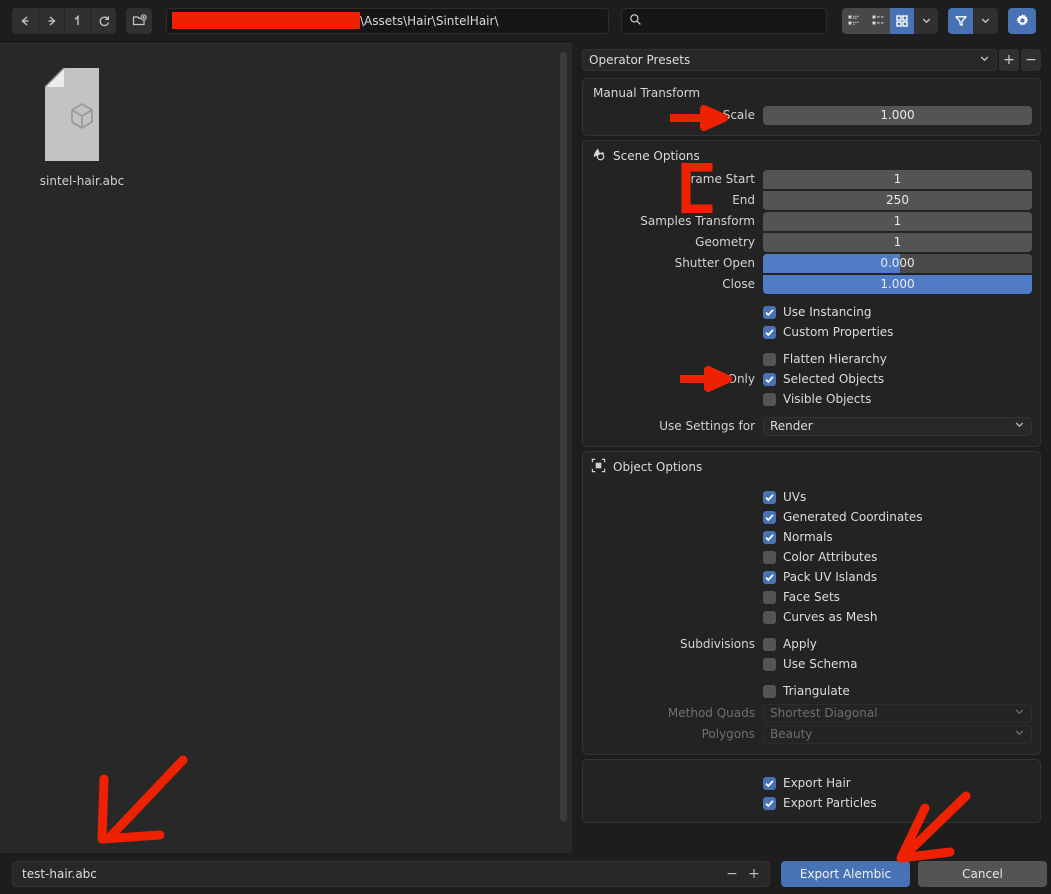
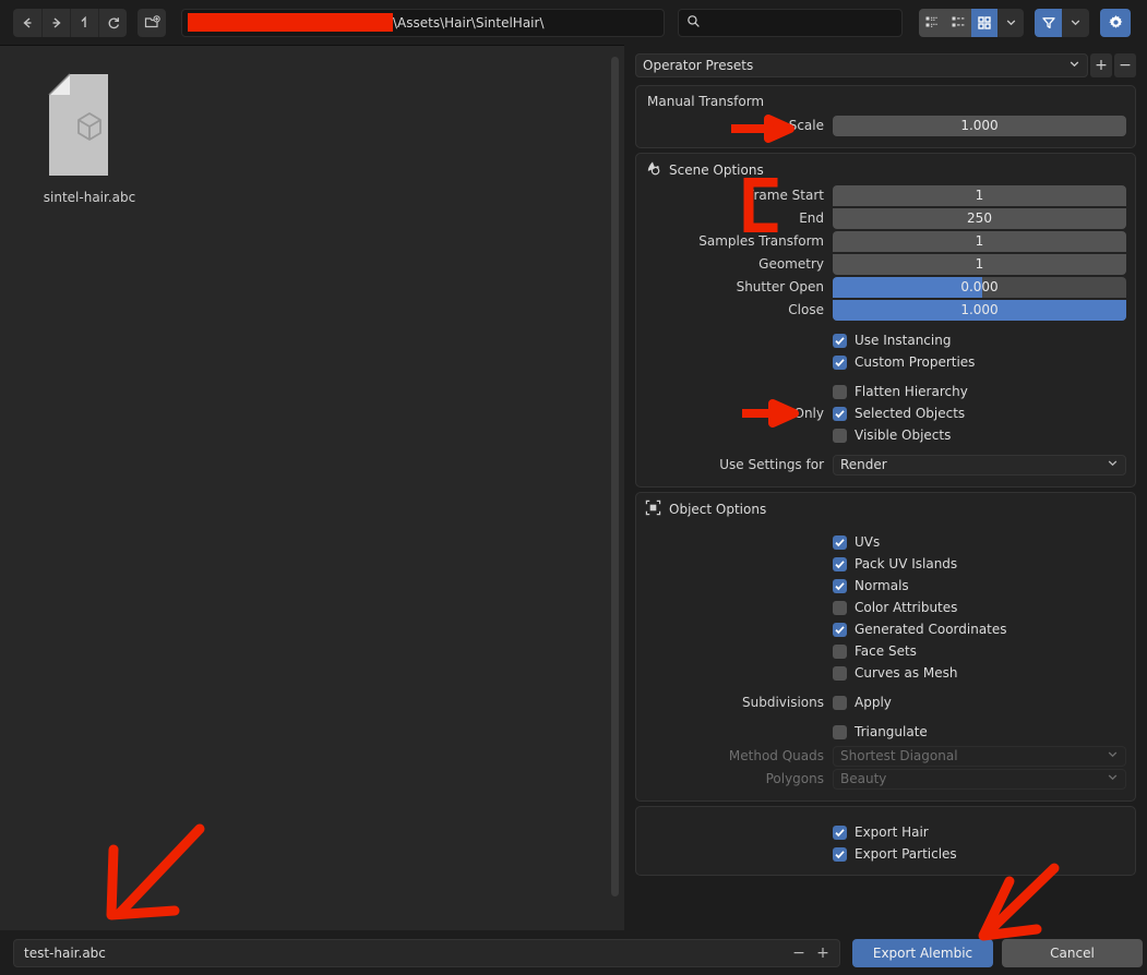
  \Assets\Hair\SintelHair\
  sintel-hair.abc
  Operator Presets
  +
  −
  Manual Transform
  cale
  1.000
  Scene Options
  rame Start
  1
  End
  250
  Samples Transform
  1
  Geometry
  1
  Shutter Open
  0.000
  Close
  1.000
  Use Instancing
  Custom Properties
  Flatten Hierarchy
  Only
  Selected Objects
  Visible Objects
  Use Settings for
  Render
  Object Options
  UVs
- Generated Coordinates
+ Pack UV Islands
  Normals
  Color Attributes
- Pack UV Islands
+ Generated Coordinates
  Face Sets
  Curves as Mesh
  Subdivisions
  Apply
- Use Schema
  Triangulate
  Method Quads
  Shortest Diagonal
  Polygons
  Beauty
  Export Hair
  Export Particles
  test-hair.abc
  −
  +
  Export Alembic
  Cancel
